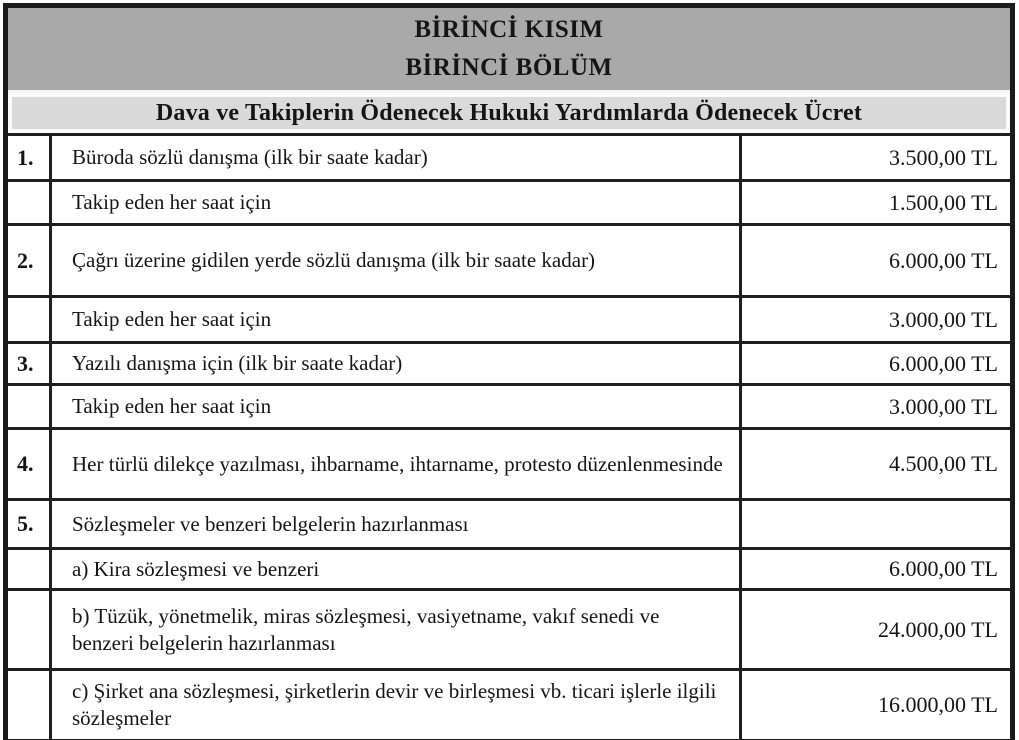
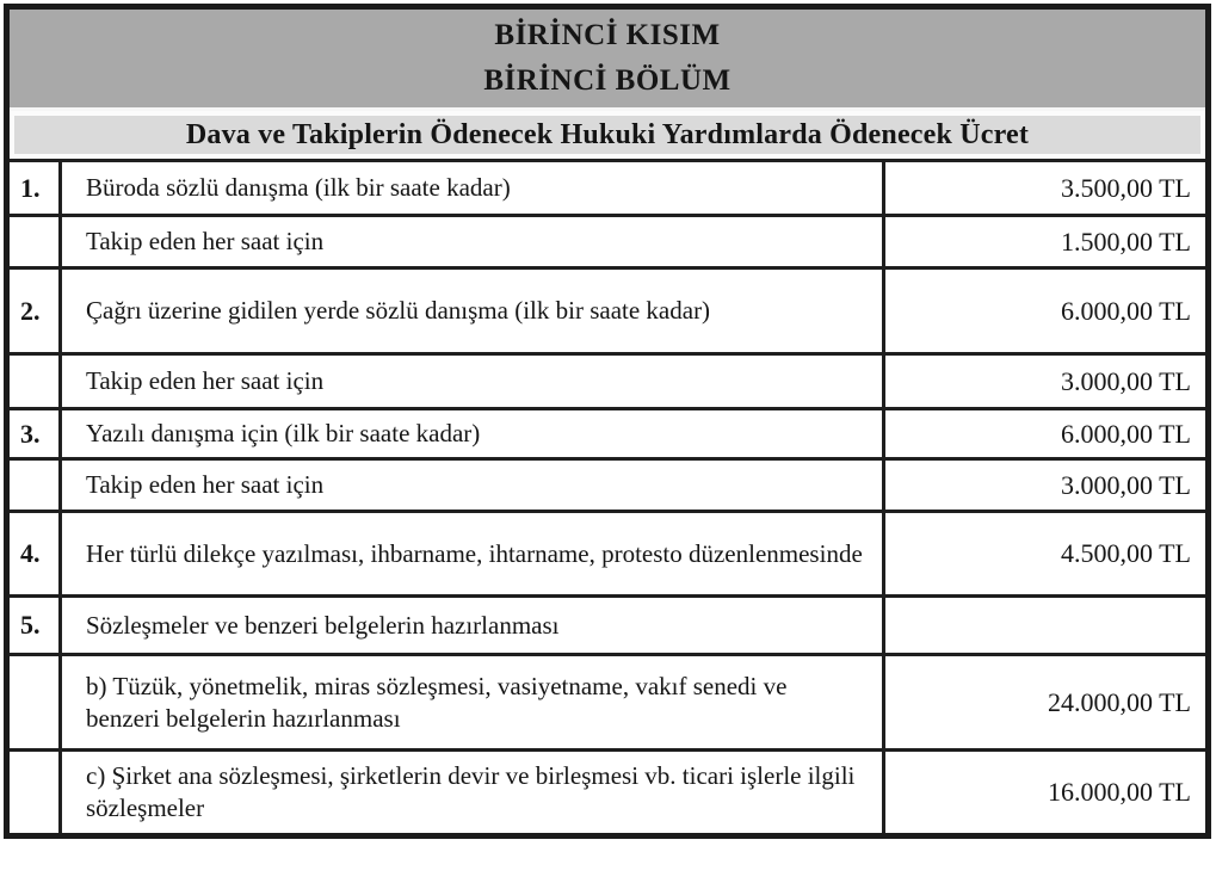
  BİRİNCİ KISIM BİRİNCİ BÖLÜM
  Dava ve Takiplerin Ödenecek Hukuki Yardımlarda Ödenecek Ücret
  1.	Büroda sözlü danışma (ilk bir saate kadar)	3.500,00 TL
  	Takip eden her saat için	1.500,00 TL
  2.	Çağrı üzerine gidilen yerde sözlü danışma (ilk bir saate kadar)	6.000,00 TL
  	Takip eden her saat için	3.000,00 TL
  3.	Yazılı danışma için (ilk bir saate kadar)	6.000,00 TL
  	Takip eden her saat için	3.000,00 TL
  4.	Her türlü dilekçe yazılması, ihbarname, ihtarname, protesto düzenlenmesinde	4.500,00 TL
  5.	Sözleşmeler ve benzeri belgelerin hazırlanması
- 	a) Kira sözleşmesi ve benzeri	6.000,00 TL
  	b) Tüzük, yönetmelik, miras sözleşmesi, vasiyetname, vakıf senedi ve benzeri belgelerin hazırlanması	24.000,00 TL
  	c) Şirket ana sözleşmesi, şirketlerin devir ve birleşmesi vb. ticari işlerle ilgili sözleşmeler	16.000,00 TL
